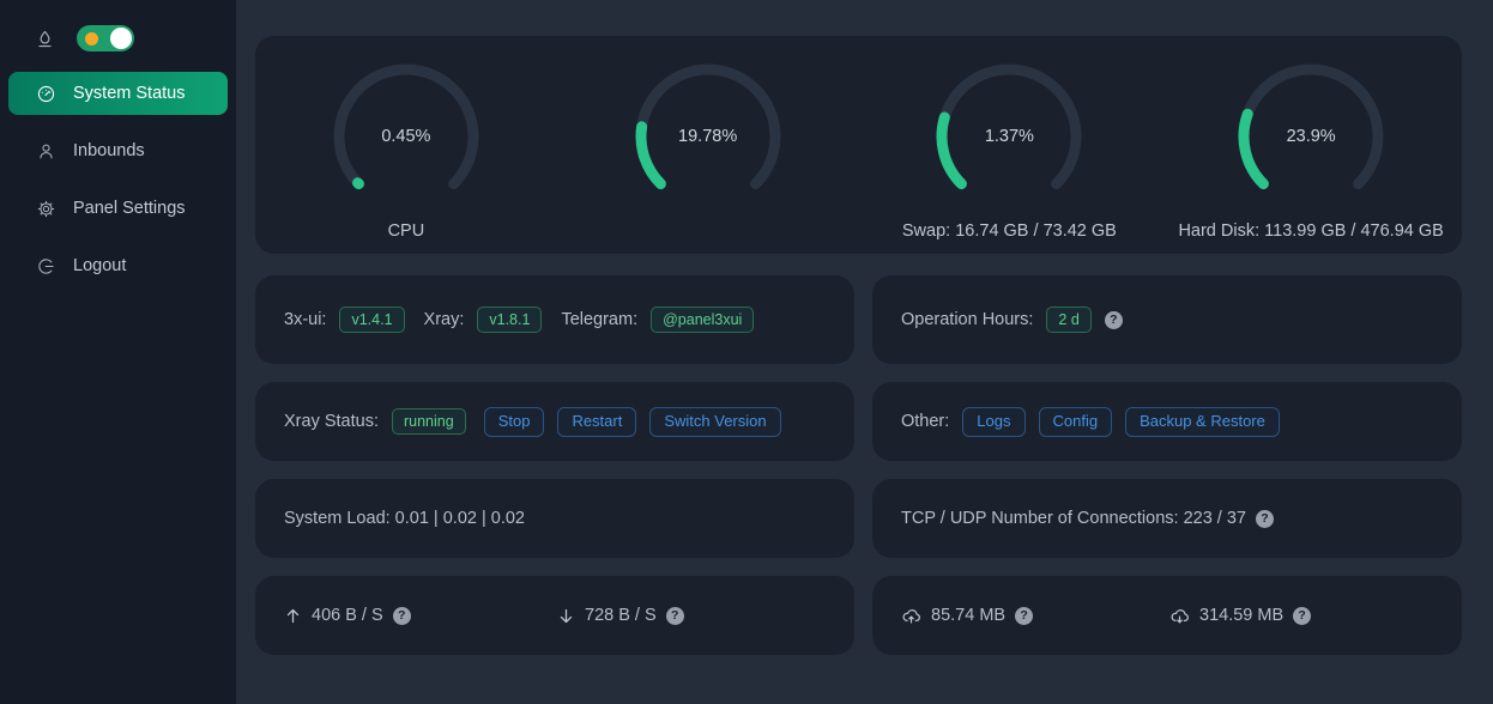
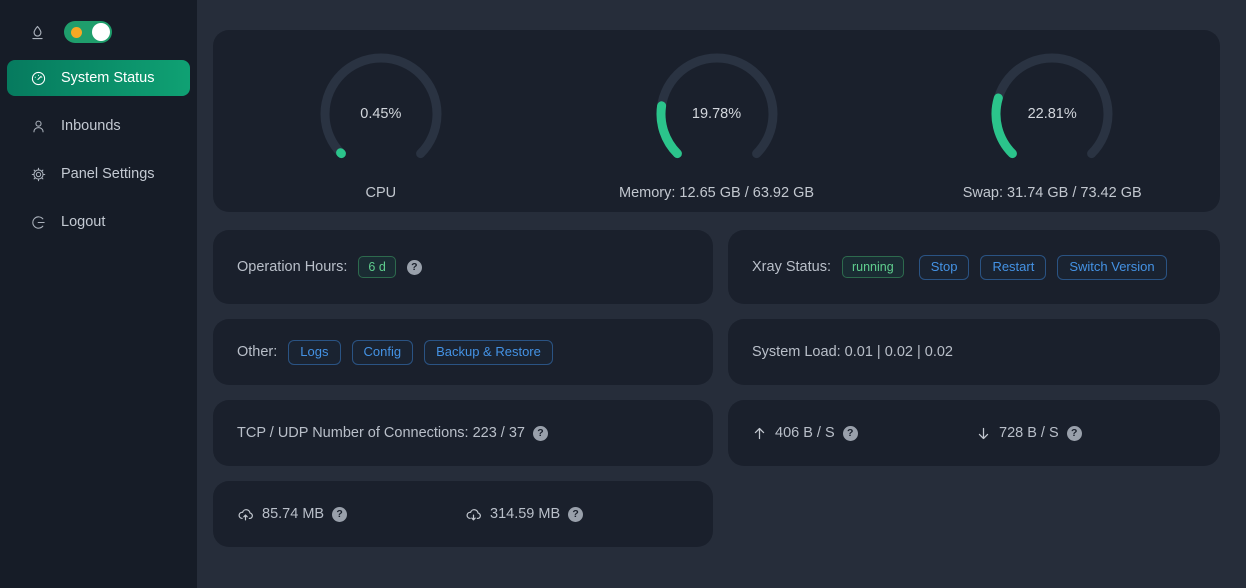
  System Status
  Inbounds
  Panel Settings
  Logout
  0.45%
  CPU
  19.78%
+ Memory: 12.65 GB / 63.92 GB
- 1.37%
+ 22.81%
- Swap: 16.74 GB / 73.42 GB
+ Swap: 31.74 GB / 73.42 GB
- 23.9%
- Hard Disk: 113.99 GB / 476.94 GB
- 3x-ui:
- v1.4.1
- Xray:
- v1.8.1
- Telegram:
- @panel3xui
  Operation Hours:
- 2 d
+ 6 d
  ?
  Xray Status:
  running
  Stop
  Restart
  Switch Version
  Other:
  Logs
  Config
  Backup & Restore
  System Load: 0.01 | 0.02 | 0.02
  TCP / UDP Number of Connections: 223 / 37
  ?
  406 B / S
  ?
  728 B / S
  ?
  85.74 MB
  ?
  314.59 MB
  ?
